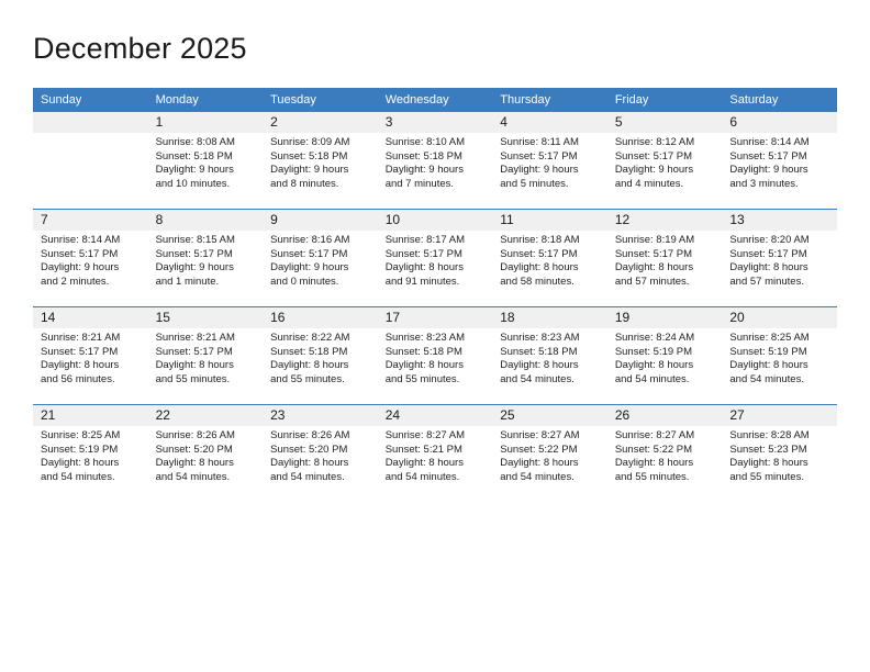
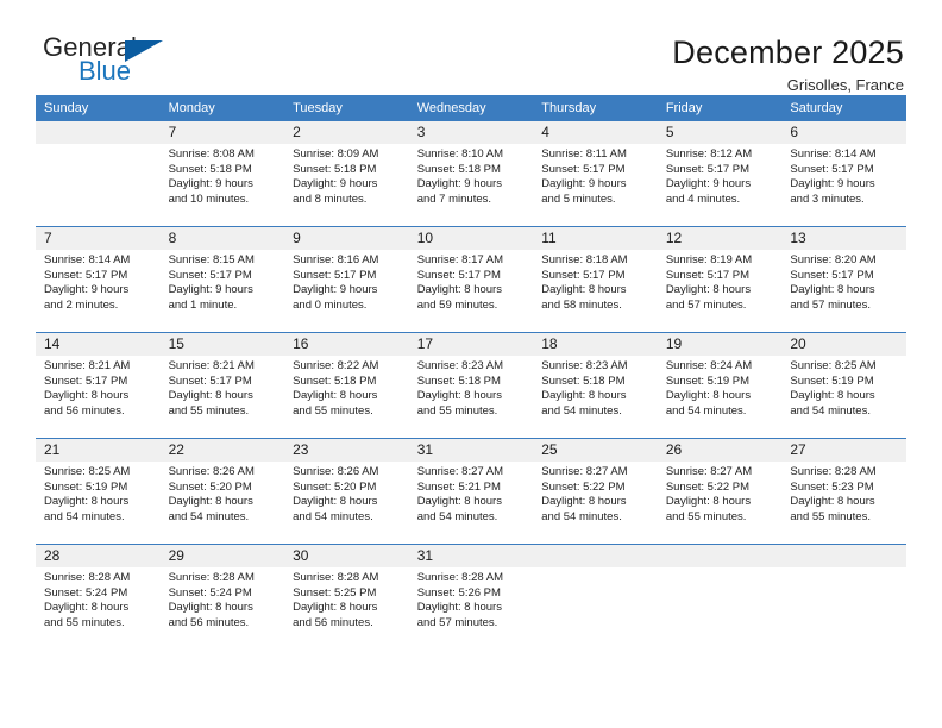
+ General
+ Blue
  December 2025
+ Grisolles, France
  Sunday	Monday	Tuesday	Wednesday	Thursday	Friday	Saturday
- 	1Sunrise: 8:08 AMSunset: 5:18 PMDaylight: 9 hoursand 10 minutes.	2Sunrise: 8:09 AMSunset: 5:18 PMDaylight: 9 hoursand 8 minutes.	3Sunrise: 8:10 AMSunset: 5:18 PMDaylight: 9 hoursand 7 minutes.	4Sunrise: 8:11 AMSunset: 5:17 PMDaylight: 9 hoursand 5 minutes.	5Sunrise: 8:12 AMSunset: 5:17 PMDaylight: 9 hoursand 4 minutes.	6Sunrise: 8:14 AMSunset: 5:17 PMDaylight: 9 hoursand 3 minutes.
+ 	7Sunrise: 8:08 AMSunset: 5:18 PMDaylight: 9 hoursand 10 minutes.	2Sunrise: 8:09 AMSunset: 5:18 PMDaylight: 9 hoursand 8 minutes.	3Sunrise: 8:10 AMSunset: 5:18 PMDaylight: 9 hoursand 7 minutes.	4Sunrise: 8:11 AMSunset: 5:17 PMDaylight: 9 hoursand 5 minutes.	5Sunrise: 8:12 AMSunset: 5:17 PMDaylight: 9 hoursand 4 minutes.	6Sunrise: 8:14 AMSunset: 5:17 PMDaylight: 9 hoursand 3 minutes.
- 7Sunrise: 8:14 AMSunset: 5:17 PMDaylight: 9 hoursand 2 minutes.	8Sunrise: 8:15 AMSunset: 5:17 PMDaylight: 9 hoursand 1 minute.	9Sunrise: 8:16 AMSunset: 5:17 PMDaylight: 9 hoursand 0 minutes.	10Sunrise: 8:17 AMSunset: 5:17 PMDaylight: 8 hoursand 91 minutes.	11Sunrise: 8:18 AMSunset: 5:17 PMDaylight: 8 hoursand 58 minutes.	12Sunrise: 8:19 AMSunset: 5:17 PMDaylight: 8 hoursand 57 minutes.	13Sunrise: 8:20 AMSunset: 5:17 PMDaylight: 8 hoursand 57 minutes.
+ 7Sunrise: 8:14 AMSunset: 5:17 PMDaylight: 9 hoursand 2 minutes.	8Sunrise: 8:15 AMSunset: 5:17 PMDaylight: 9 hoursand 1 minute.	9Sunrise: 8:16 AMSunset: 5:17 PMDaylight: 9 hoursand 0 minutes.	10Sunrise: 8:17 AMSunset: 5:17 PMDaylight: 8 hoursand 59 minutes.	11Sunrise: 8:18 AMSunset: 5:17 PMDaylight: 8 hoursand 58 minutes.	12Sunrise: 8:19 AMSunset: 5:17 PMDaylight: 8 hoursand 57 minutes.	13Sunrise: 8:20 AMSunset: 5:17 PMDaylight: 8 hoursand 57 minutes.
  14Sunrise: 8:21 AMSunset: 5:17 PMDaylight: 8 hoursand 56 minutes.	15Sunrise: 8:21 AMSunset: 5:17 PMDaylight: 8 hoursand 55 minutes.	16Sunrise: 8:22 AMSunset: 5:18 PMDaylight: 8 hoursand 55 minutes.	17Sunrise: 8:23 AMSunset: 5:18 PMDaylight: 8 hoursand 55 minutes.	18Sunrise: 8:23 AMSunset: 5:18 PMDaylight: 8 hoursand 54 minutes.	19Sunrise: 8:24 AMSunset: 5:19 PMDaylight: 8 hoursand 54 minutes.	20Sunrise: 8:25 AMSunset: 5:19 PMDaylight: 8 hoursand 54 minutes.
- 21Sunrise: 8:25 AMSunset: 5:19 PMDaylight: 8 hoursand 54 minutes.	22Sunrise: 8:26 AMSunset: 5:20 PMDaylight: 8 hoursand 54 minutes.	23Sunrise: 8:26 AMSunset: 5:20 PMDaylight: 8 hoursand 54 minutes.	24Sunrise: 8:27 AMSunset: 5:21 PMDaylight: 8 hoursand 54 minutes.	25Sunrise: 8:27 AMSunset: 5:22 PMDaylight: 8 hoursand 54 minutes.	26Sunrise: 8:27 AMSunset: 5:22 PMDaylight: 8 hoursand 55 minutes.	27Sunrise: 8:28 AMSunset: 5:23 PMDaylight: 8 hoursand 55 minutes.
+ 21Sunrise: 8:25 AMSunset: 5:19 PMDaylight: 8 hoursand 54 minutes.	22Sunrise: 8:26 AMSunset: 5:20 PMDaylight: 8 hoursand 54 minutes.	23Sunrise: 8:26 AMSunset: 5:20 PMDaylight: 8 hoursand 54 minutes.	31Sunrise: 8:27 AMSunset: 5:21 PMDaylight: 8 hoursand 54 minutes.	25Sunrise: 8:27 AMSunset: 5:22 PMDaylight: 8 hoursand 54 minutes.	26Sunrise: 8:27 AMSunset: 5:22 PMDaylight: 8 hoursand 55 minutes.	27Sunrise: 8:28 AMSunset: 5:23 PMDaylight: 8 hoursand 55 minutes.
+ 28Sunrise: 8:28 AMSunset: 5:24 PMDaylight: 8 hoursand 55 minutes.	29Sunrise: 8:28 AMSunset: 5:24 PMDaylight: 8 hoursand 56 minutes.	30Sunrise: 8:28 AMSunset: 5:25 PMDaylight: 8 hoursand 56 minutes.	31Sunrise: 8:28 AMSunset: 5:26 PMDaylight: 8 hoursand 57 minutes.
